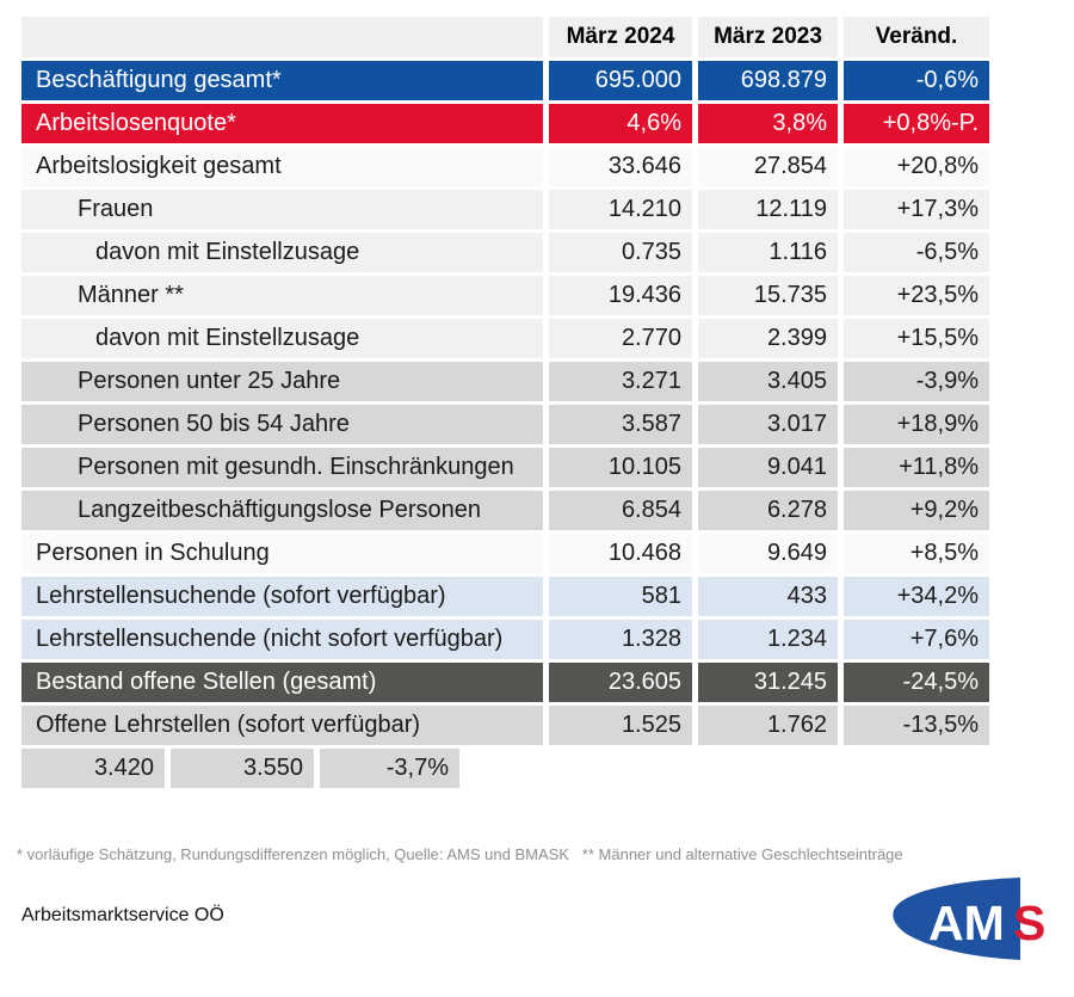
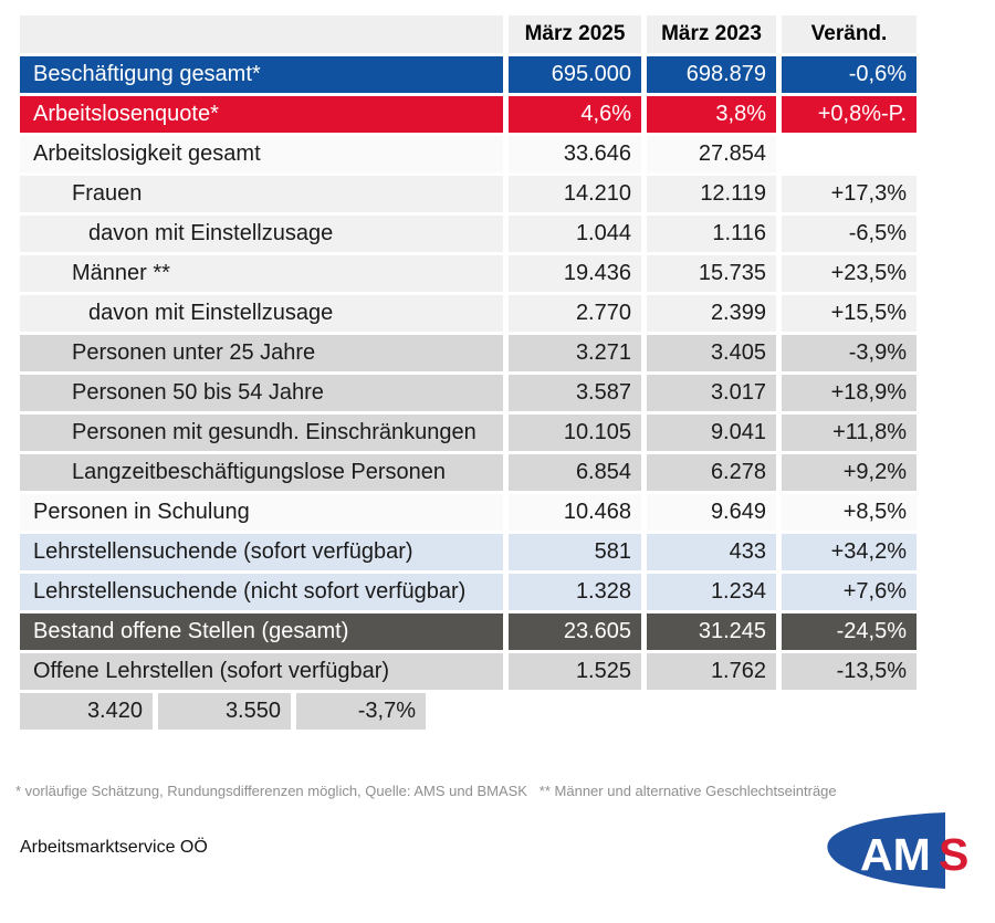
- März 2024
+ März 2025
  März 2023
  Veränd.
  Beschäftigung gesamt*
  695.000
  698.879
  -0,6%
  Arbeitslosenquote*
  4,6%
  3,8%
  +0,8%-P.
  Arbeitslosigkeit gesamt
  33.646
  27.854
- +20,8%
  Frauen
  14.210
  12.119
  +17,3%
  davon mit Einstellzusage
- 0.735
+ 1.044
  1.116
  -6,5%
  Männer **
  19.436
  15.735
  +23,5%
  davon mit Einstellzusage
  2.770
  2.399
  +15,5%
  Personen unter 25 Jahre
  3.271
  3.405
  -3,9%
  Personen 50 bis 54 Jahre
  3.587
  3.017
  +18,9%
  Personen mit gesundh. Einschränkungen
  10.105
  9.041
  +11,8%
  Langzeitbeschäftigungslose Personen
  6.854
  6.278
  +9,2%
  Personen in Schulung
  10.468
  9.649
  +8,5%
  Lehrstellensuchende (sofort verfügbar)
  581
  433
  +34,2%
  Lehrstellensuchende (nicht sofort verfügbar)
  1.328
  1.234
  +7,6%
  Bestand offene Stellen (gesamt)
  23.605
  31.245
  -24,5%
  Offene Lehrstellen (sofort verfügbar)
  1.525
  1.762
  -13,5%
  3.420
  3.550
  -3,7%
  * vorläufige Schätzung, Rundungsdifferenzen möglich, Quelle: AMS und BMASK ** Männer und alternative Geschlechtseinträge
  Arbeitsmarktservice OÖ
  AM
  S
